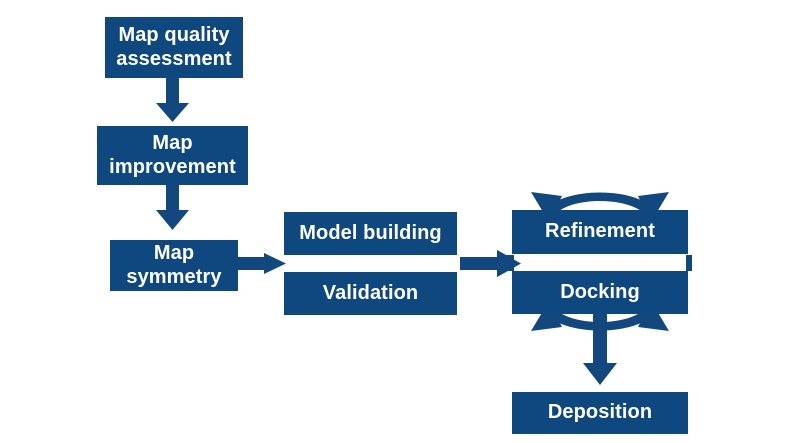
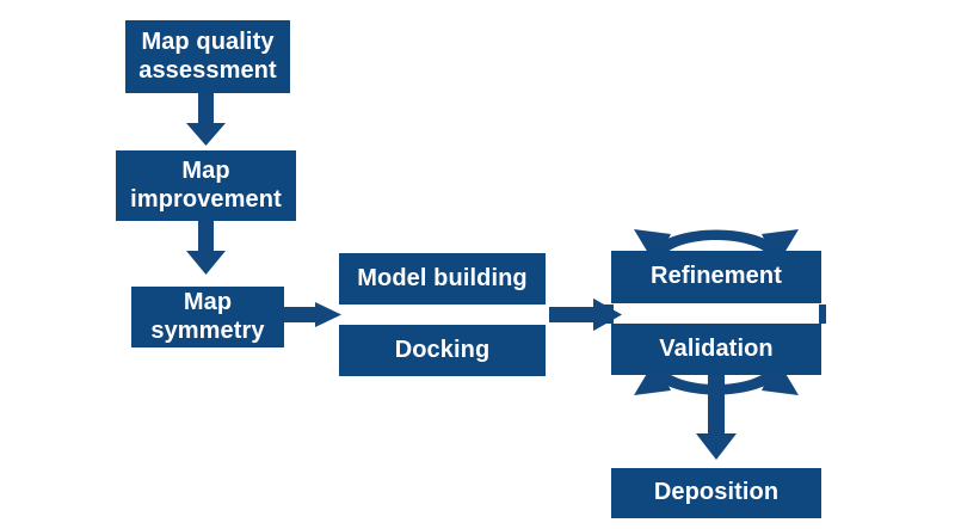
  Map quality
  assessment
  Map
  improvement
  Map
  symmetry
  Model building
- Validation
+ Docking
  Refinement
- Docking
+ Validation
  Deposition
